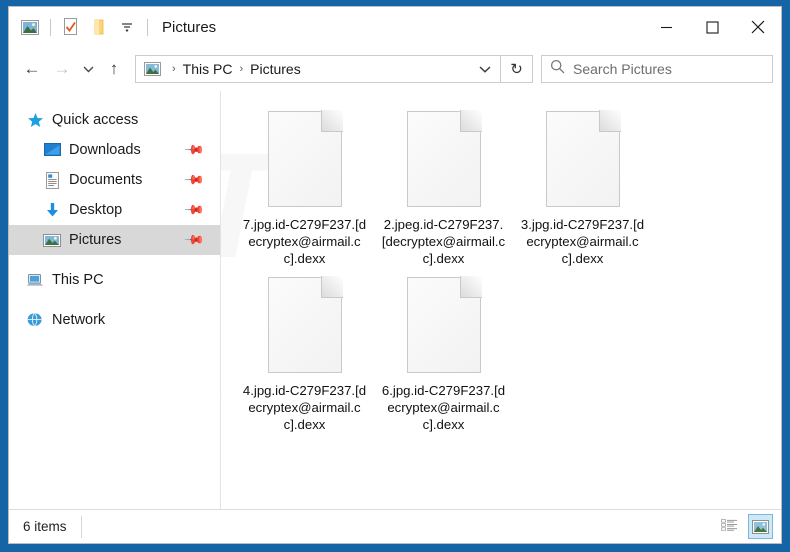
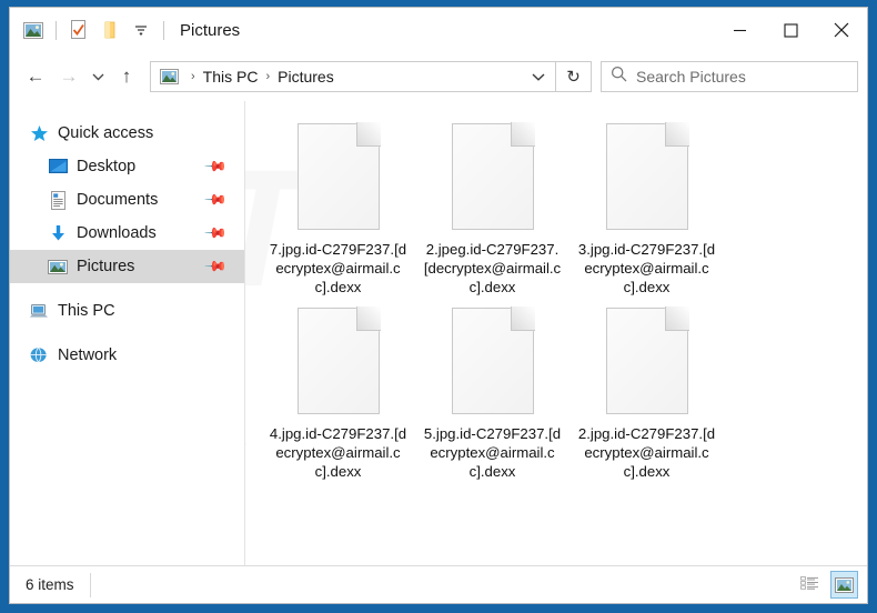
  Pictures
  ←
  →
  ↑
  ›
  This PC
  ›
  Pictures
  ↻
  Search Pictures
  Quick access
- Downloads
+ Desktop
  Documents
- Desktop
+ Downloads
  Pictures
  This PC
  Network
  7.jpg.id-C279F237.[decryptex@airmail.cc].dexx
  2.jpeg.id-C279F237.[decryptex@airmail.cc].dexx
  3.jpg.id-C279F237.[decryptex@airmail.cc].dexx
  4.jpg.id-C279F237.[decryptex@airmail.cc].dexx
+ 5.jpg.id-C279F237.[decryptex@airmail.cc].dexx
- 6.jpg.id-C279F237.[decryptex@airmail.cc].dexx
+ 2.jpg.id-C279F237.[decryptex@airmail.cc].dexx
  6 items
